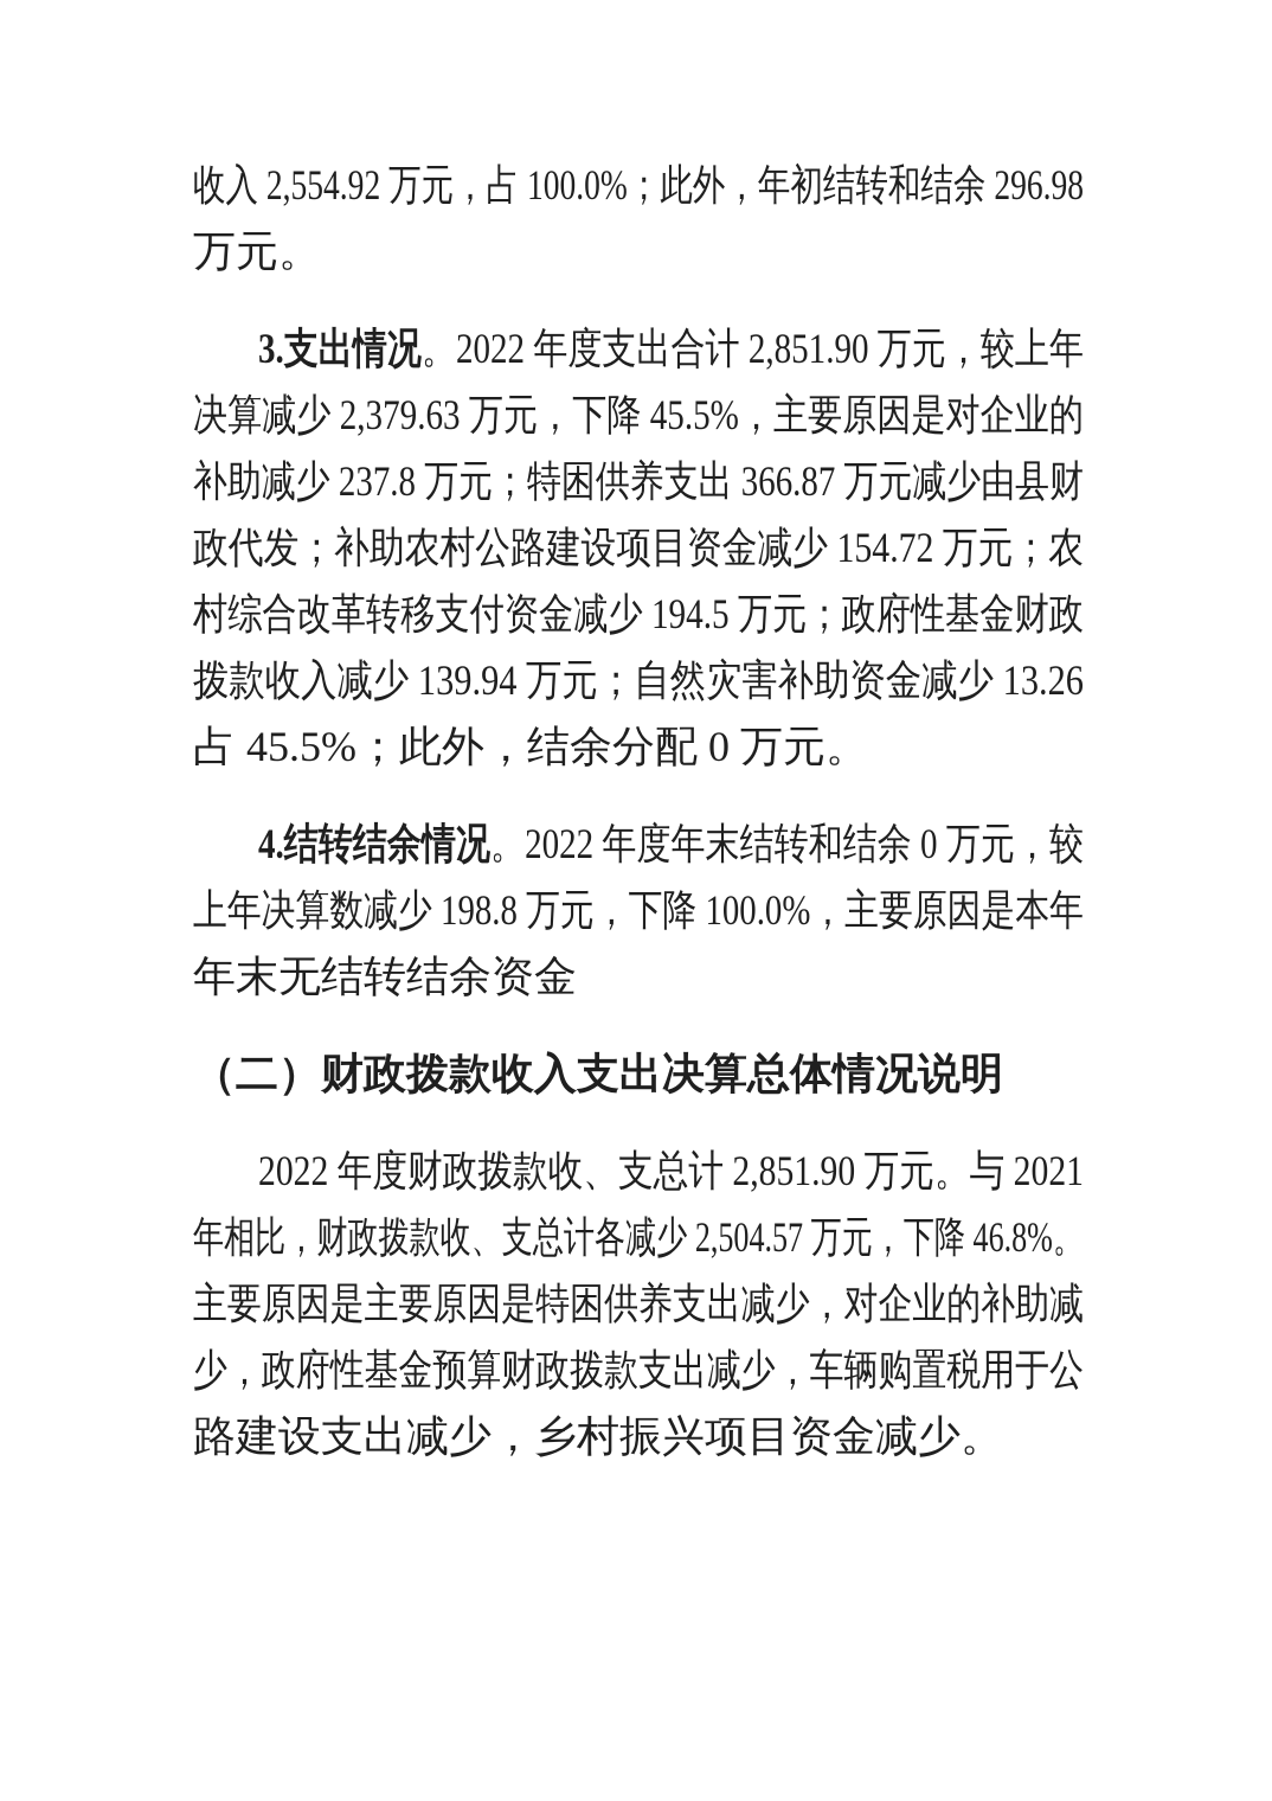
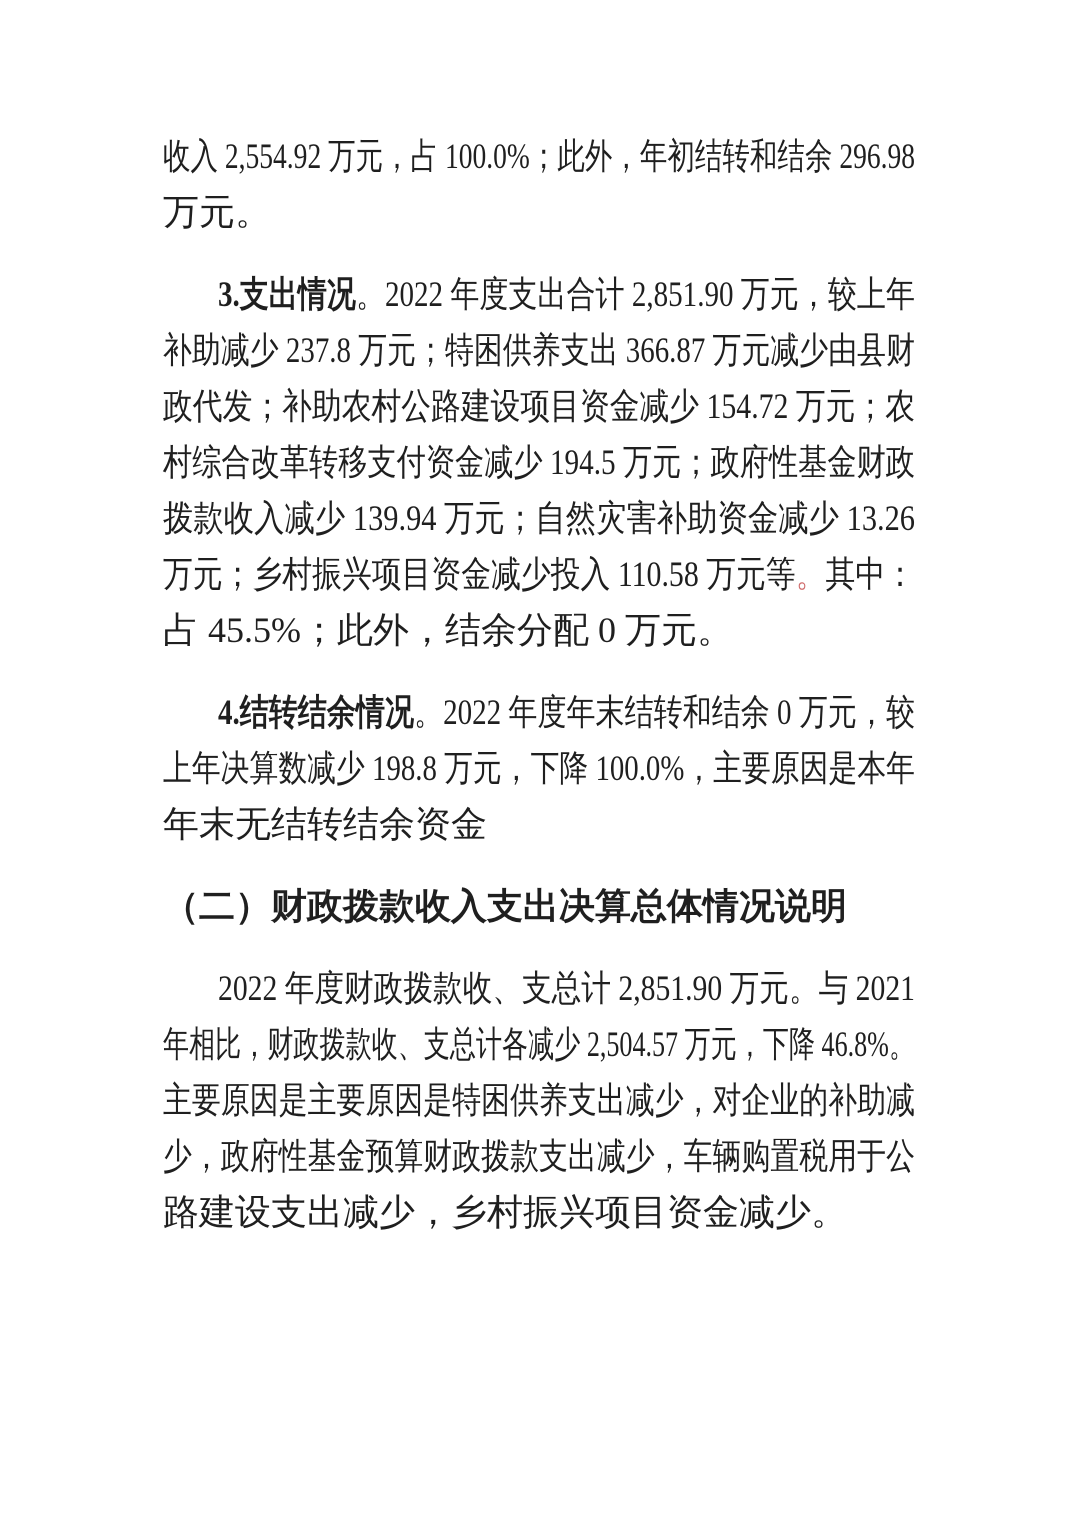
  收入 2,554.92 万元，占 100.0%；此外，年初结转和结余 296.98
  万元。
  3.支出情况。2022 年度支出合计 2,851.90 万元，较上年
- 决算减少 2,379.63 万元，下降 45.5%，主要原因是对企业的
  补助减少 237.8 万元；特困供养支出 366.87 万元减少由县财
  政代发；补助农村公路建设项目资金减少 154.72 万元；农
  村综合改革转移支付资金减少 194.5 万元；政府性基金财政
  拨款收入减少 139.94 万元；自然灾害补助资金减少 13.26
+ 万元；乡村振兴项目资金减少投入 110.58 万元等。其中：
  占 45.5%；此外，结余分配 0 万元。
  4.结转结余情况。2022 年度年末结转和结余 0 万元，较
  上年决算数减少 198.8 万元，下降 100.0%，主要原因是本年
  年末无结转结余资金
  （二）财政拨款收入支出决算总体情况说明
  2022 年度财政拨款收、支总计 2,851.90 万元。与 2021
  年相比，财政拨款收、支总计各减少 2,504.57 万元，下降 46.8%。
  主要原因是主要原因是特困供养支出减少，对企业的补助减
  少，政府性基金预算财政拨款支出减少，车辆购置税用于公
  路建设支出减少，乡村振兴项目资金减少。
